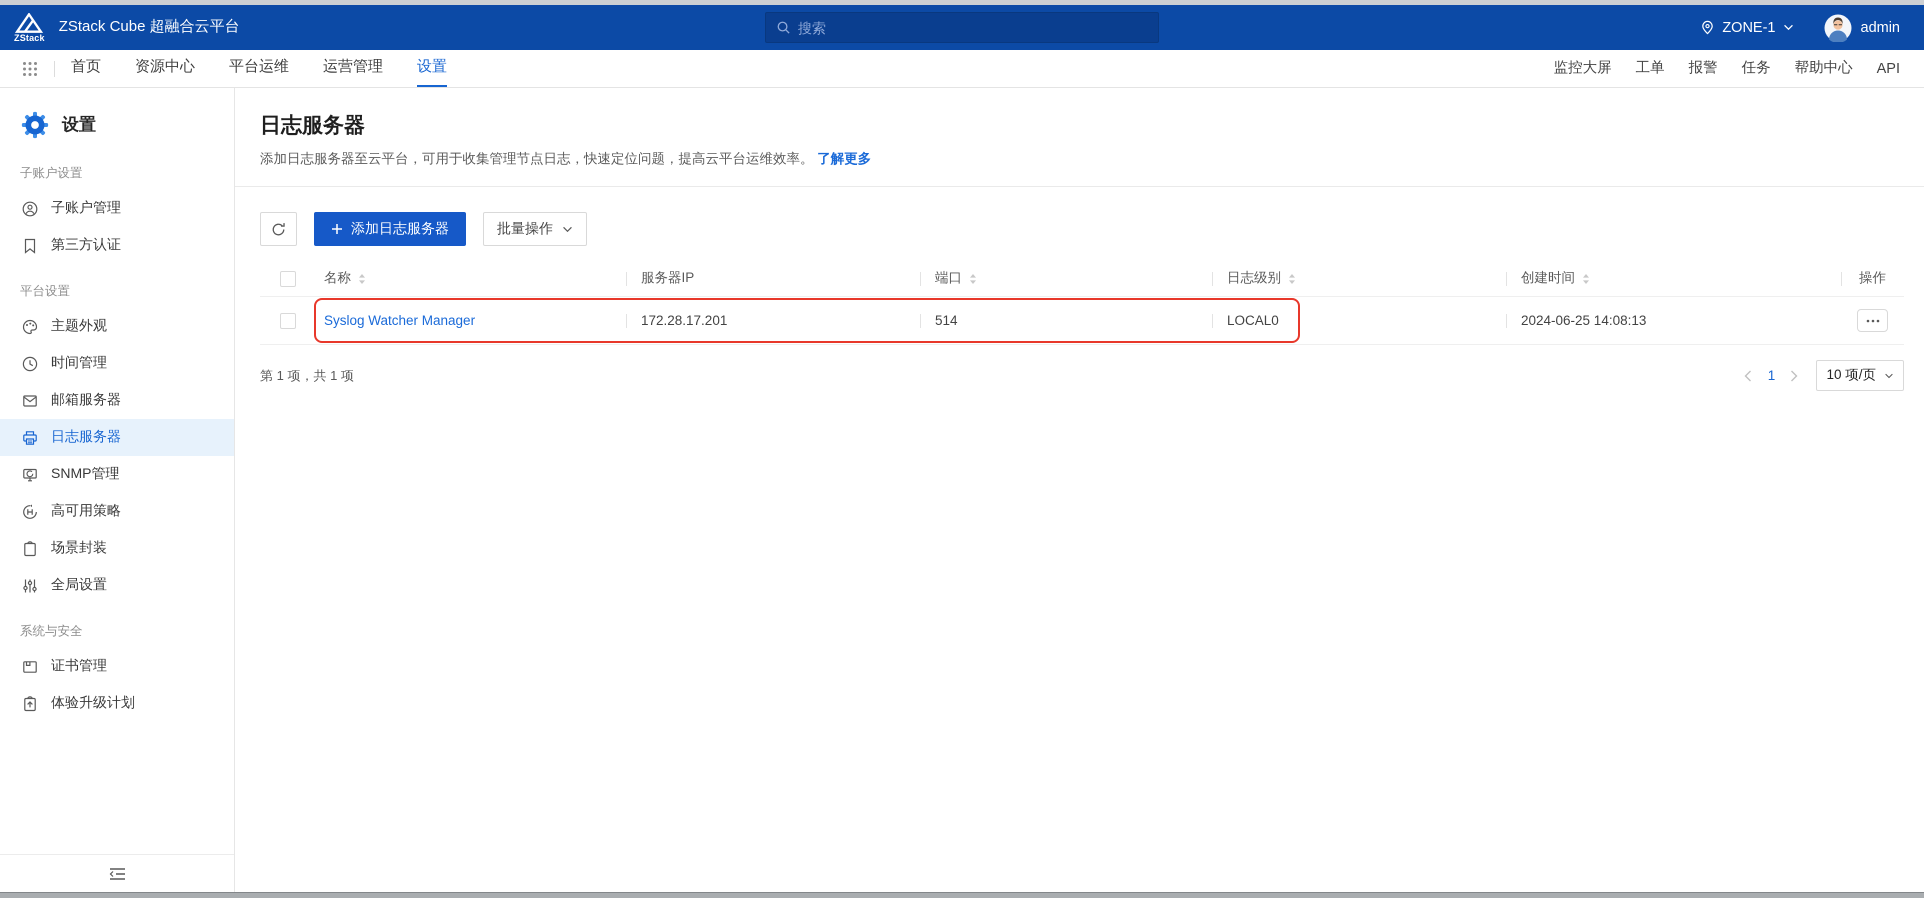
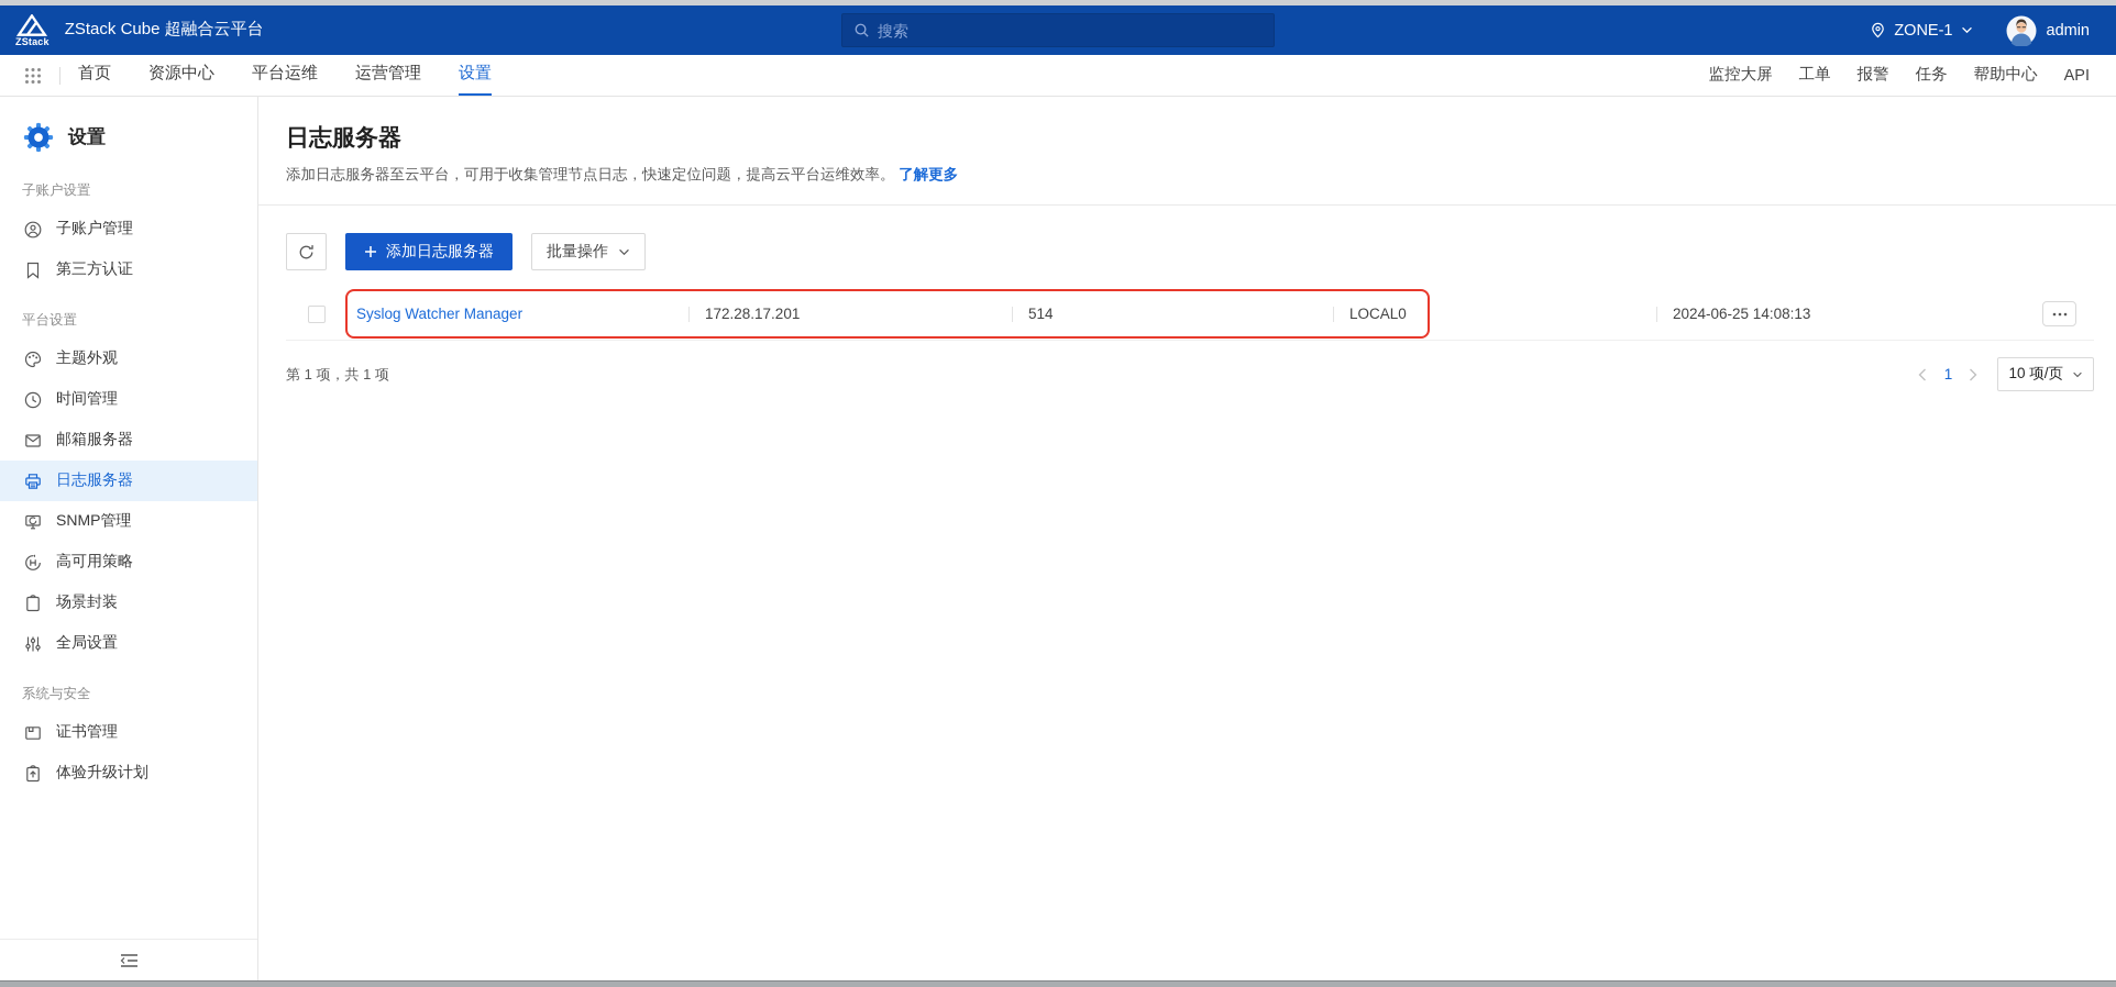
  ZStack
  ZStack Cube 超融合云平台
  搜索
  ZONE-1
  admin
  首页
  资源中心
  平台运维
  运营管理
  设置
  监控大屏
  工单
  报警
  任务
  帮助中心
  API
  设置
  子账户设置
  子账户管理
  第三方认证
  平台设置
  主题外观
  时间管理
  邮箱服务器
  日志服务器
  SNMP管理
  高可用策略
  场景封装
  全局设置
  系统与安全
  证书管理
  体验升级计划
  日志服务器
  添加日志服务器至云平台，可用于收集管理节点日志，快速定位问题，提高云平台运维效率。 了解更多
  添加日志服务器
  批量操作
- 名称
- 服务器IP
- 端口
- 日志级别
- 创建时间
- 操作
  Syslog Watcher Manager
  172.28.17.201
  514
  LOCAL0
  2024-06-25 14:08:13
  第 1 项，共 1 项
  1
  10 项/页
